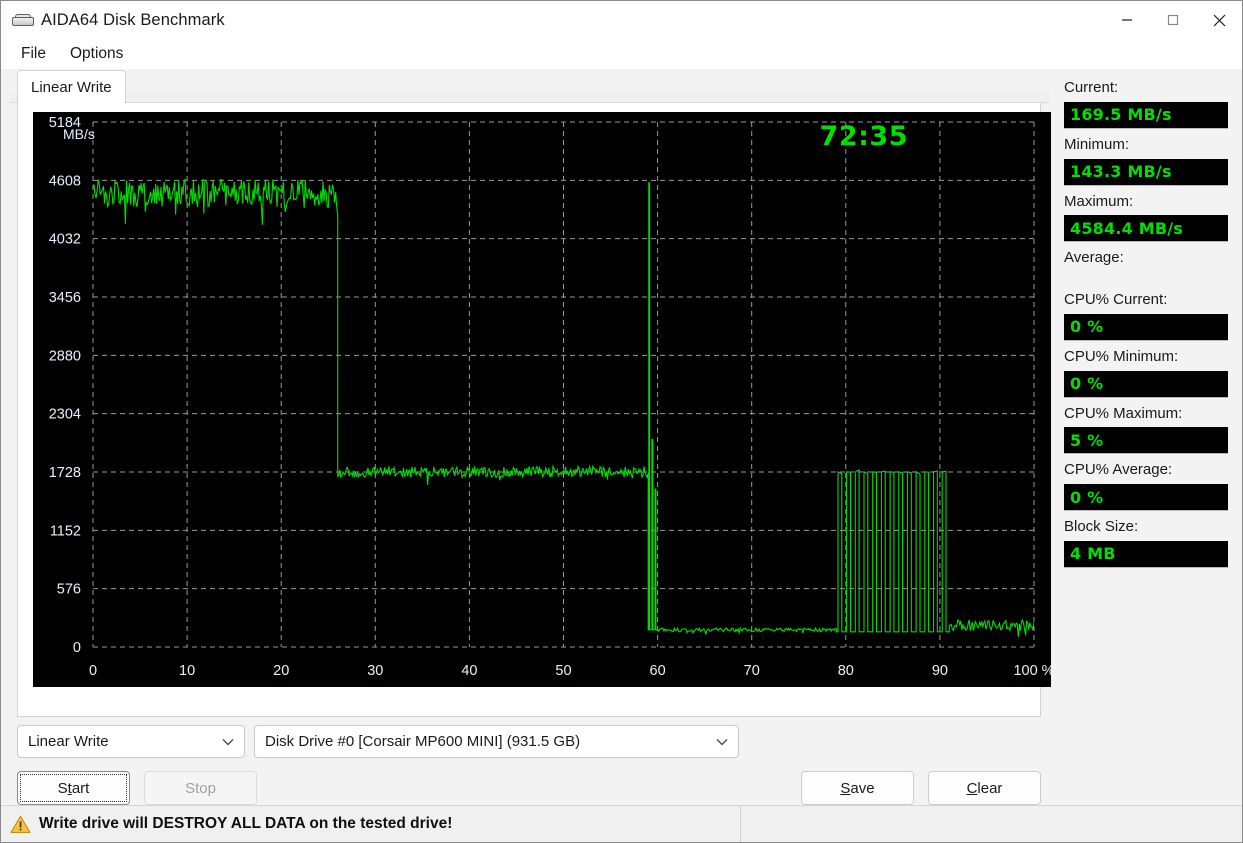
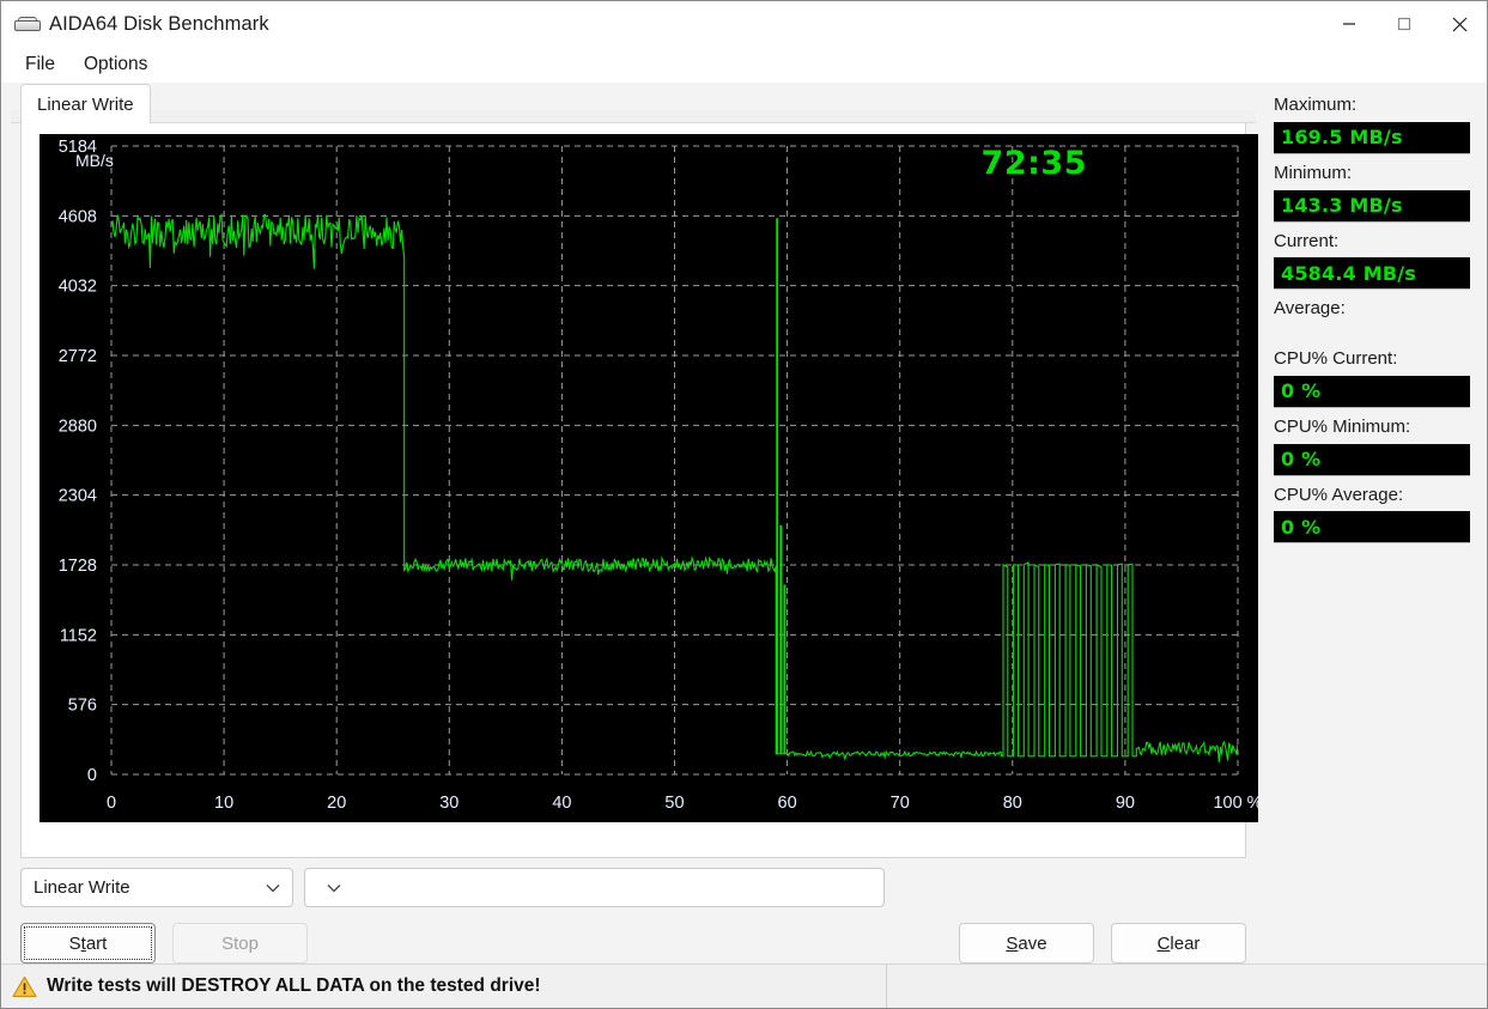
  AIDA64 Disk Benchmark
  File
  Options
  Linear Write
  0
  576
  1152
  1728
  2304
  2880
- 3456
+ 2772
  4032
  4608
  5184
  0
  10
  20
  30
  40
  50
  60
  70
  80
  90
  100 %
  MB/s
  72:35
  Linear Write
- Disk Drive #0 [Corsair MP600 MINI] (931.5 GB)
  Start
  Stop
  Save
  Clear
- Current:
+ Maximum:
  169.5 MB/s
  Minimum:
  143.3 MB/s
- Maximum:
+ Current:
  4584.4 MB/s
  Average:
  CPU% Current:
  0 %
  CPU% Minimum:
  0 %
- CPU% Maximum:
- 5 %
  CPU% Average:
  0 %
- Block Size:
- 4 MB
- Write drive will DESTROY ALL DATA on the tested drive!
+ Write tests will DESTROY ALL DATA on the tested drive!
